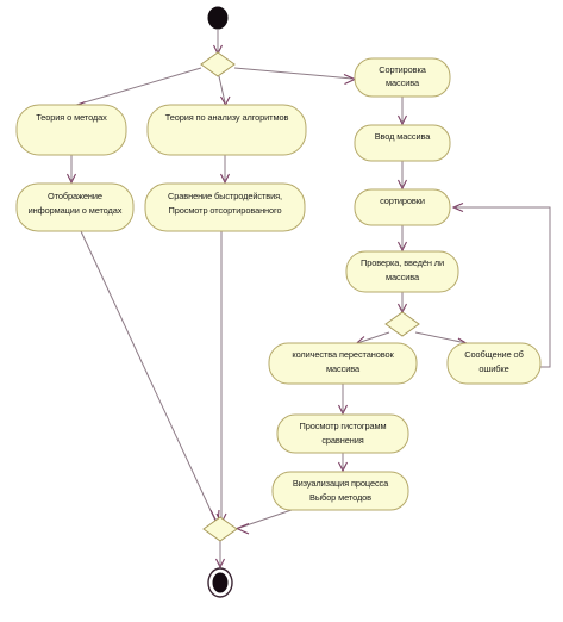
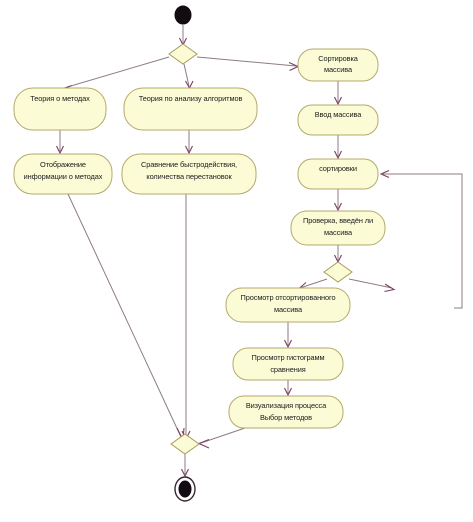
  Теория о методах
  Теория по анализу алгоритмов
  Сортировка
  массива
  Отображение
  информации о методах
  Сравнение быстродействия,
- Просмотр отсортированного
+ количества перестановок
  Ввод массива
  сортировки
  Проверка, введён ли
  массива
- количества перестановок
+ Просмотр отсортированного
  массива
- Сообщение об
- ошибке
  Просмотр гистограмм
  сравнения
  Визуализация процесса
  Выбор методов
